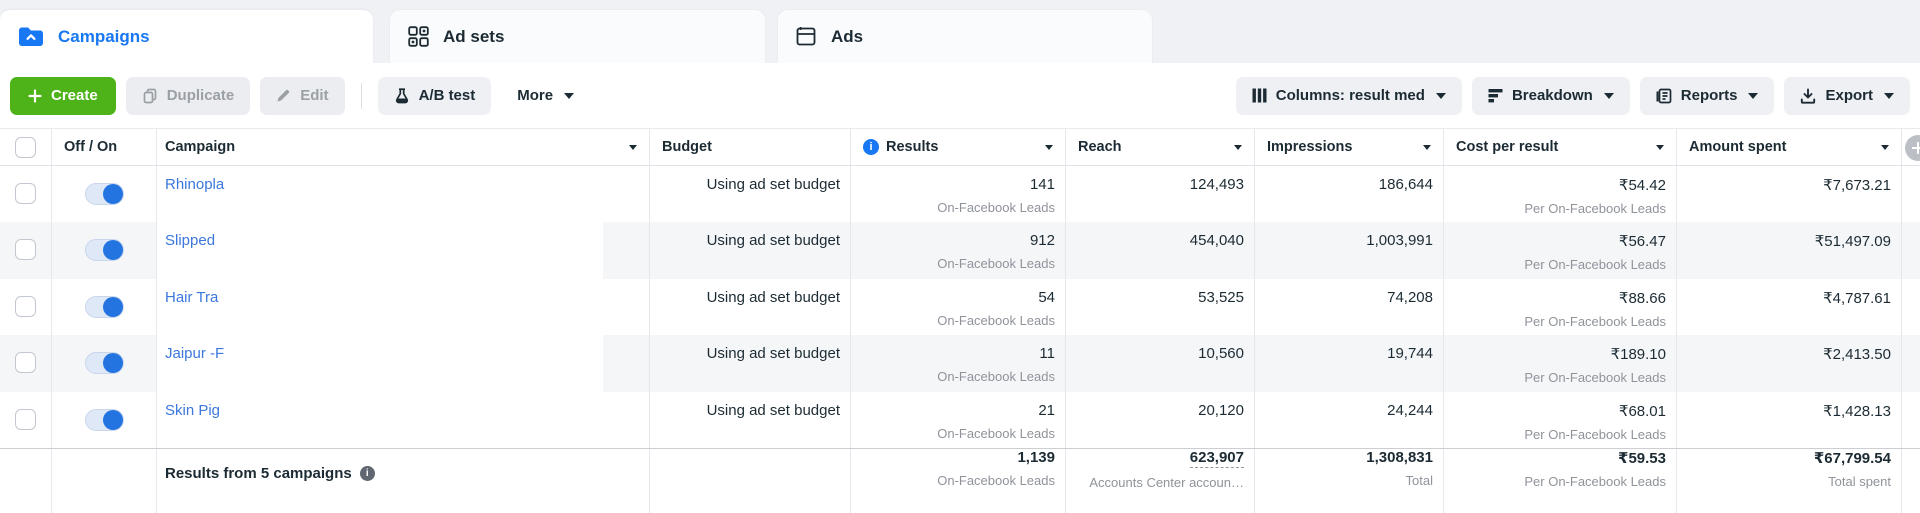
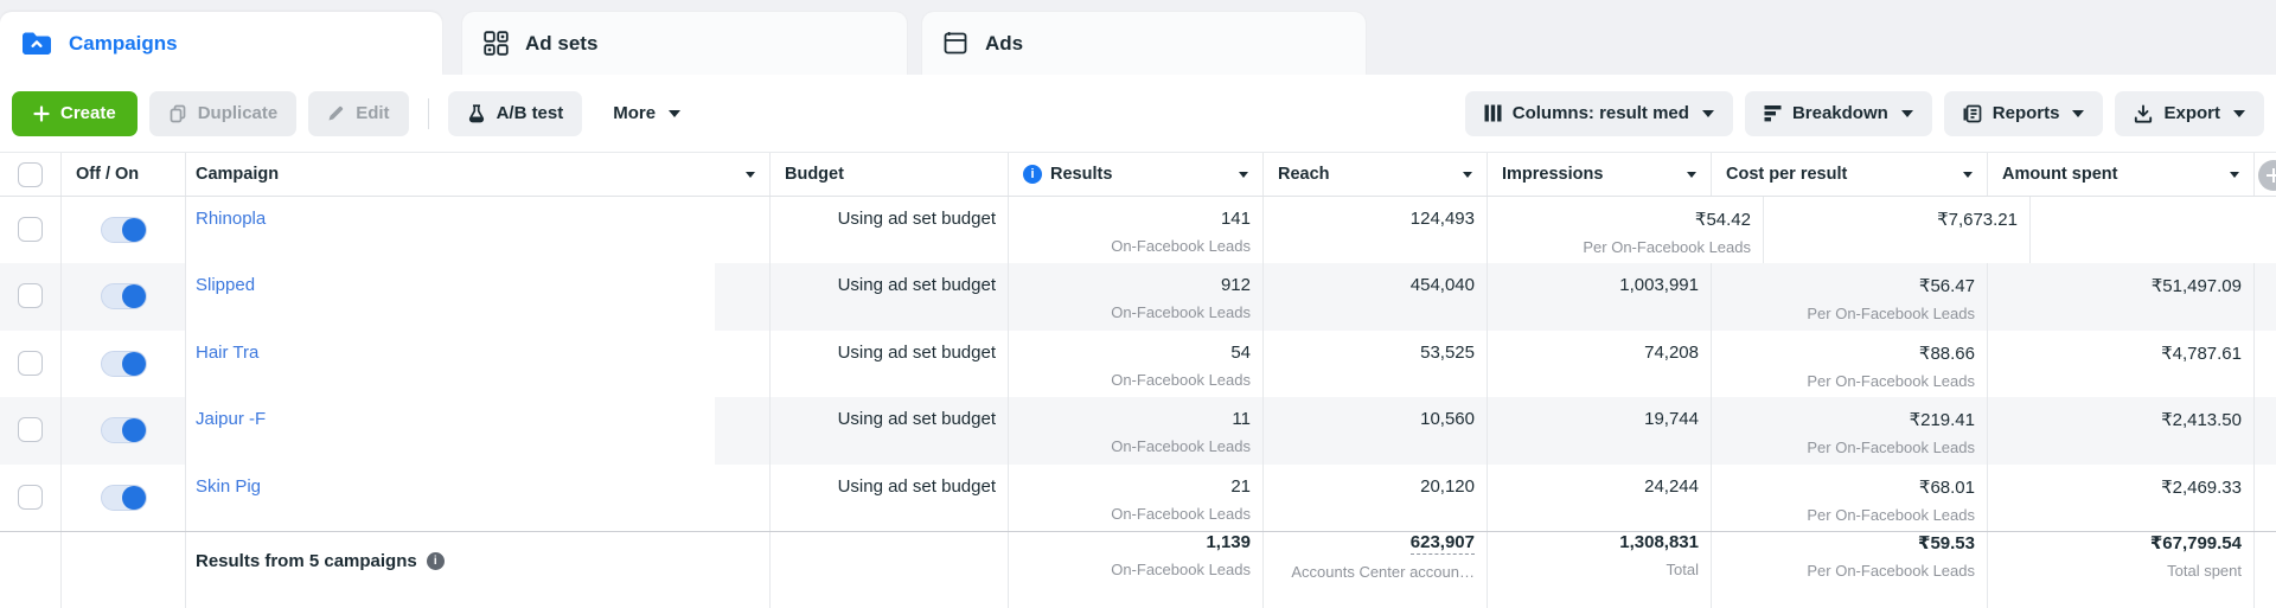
  Campaigns
  Ad sets
  Ads
  Create
  Duplicate
  Edit
  A/B test
  More
  Columns: result med
  Breakdown
  Reports
  Export
  Off / On
  Campaign
  Budget
  Results
  Reach
  Impressions
  Cost per result
  Amount spent
  Rhinopla
  Using ad set budget
  141
  On-Facebook Leads
  124,493
- 186,644
  ₹54.42
  Per On-Facebook Leads
  ₹7,673.21
  Slipped
  Using ad set budget
  912
  On-Facebook Leads
  454,040
  1,003,991
  ₹56.47
  Per On-Facebook Leads
  ₹51,497.09
  Hair Tra
  Using ad set budget
  54
  On-Facebook Leads
  53,525
  74,208
  ₹88.66
  Per On-Facebook Leads
  ₹4,787.61
  Jaipur -F
  Using ad set budget
  11
  On-Facebook Leads
  10,560
  19,744
- ₹189.10
+ ₹219.41
  Per On-Facebook Leads
  ₹2,413.50
  Skin Pig
  Using ad set budget
  21
  On-Facebook Leads
  20,120
  24,244
  ₹68.01
  Per On-Facebook Leads
- ₹1,428.13
+ ₹2,469.33
  Results from 5 campaigns
  1,139
  On-Facebook Leads
  623,907
  Accounts Center accoun…
  1,308,831
  Total
  ₹59.53
  Per On-Facebook Leads
  ₹67,799.54
  Total spent
